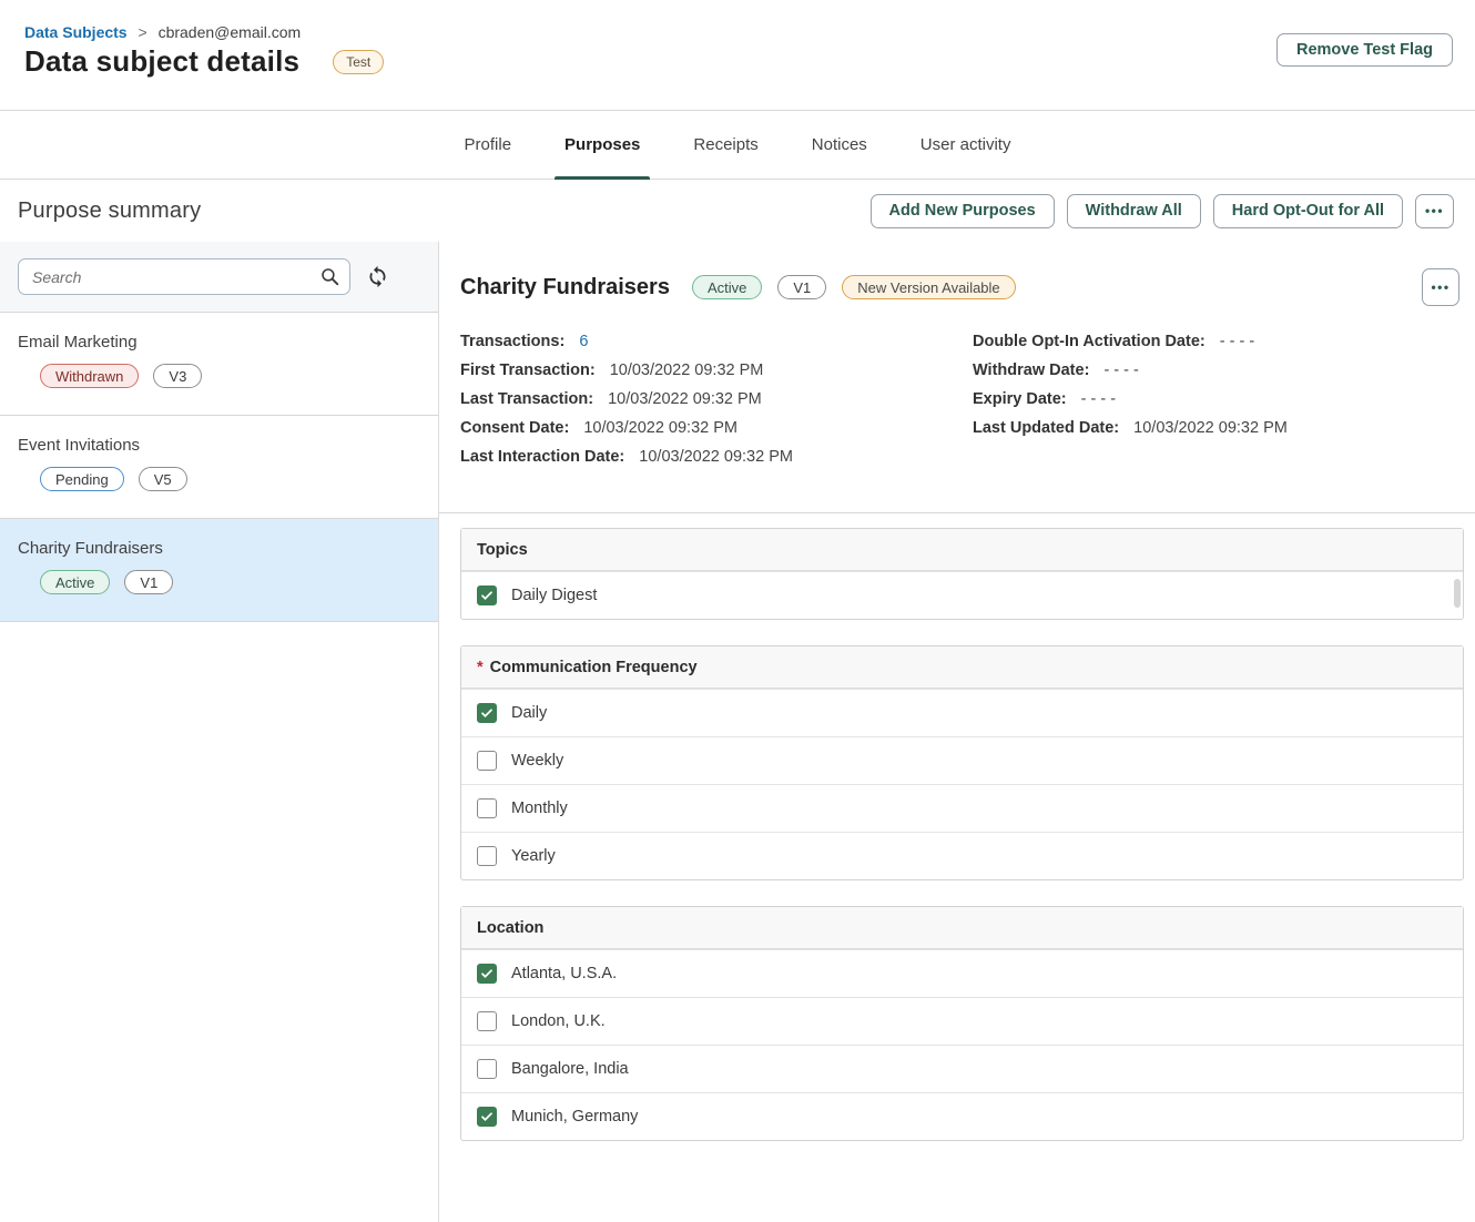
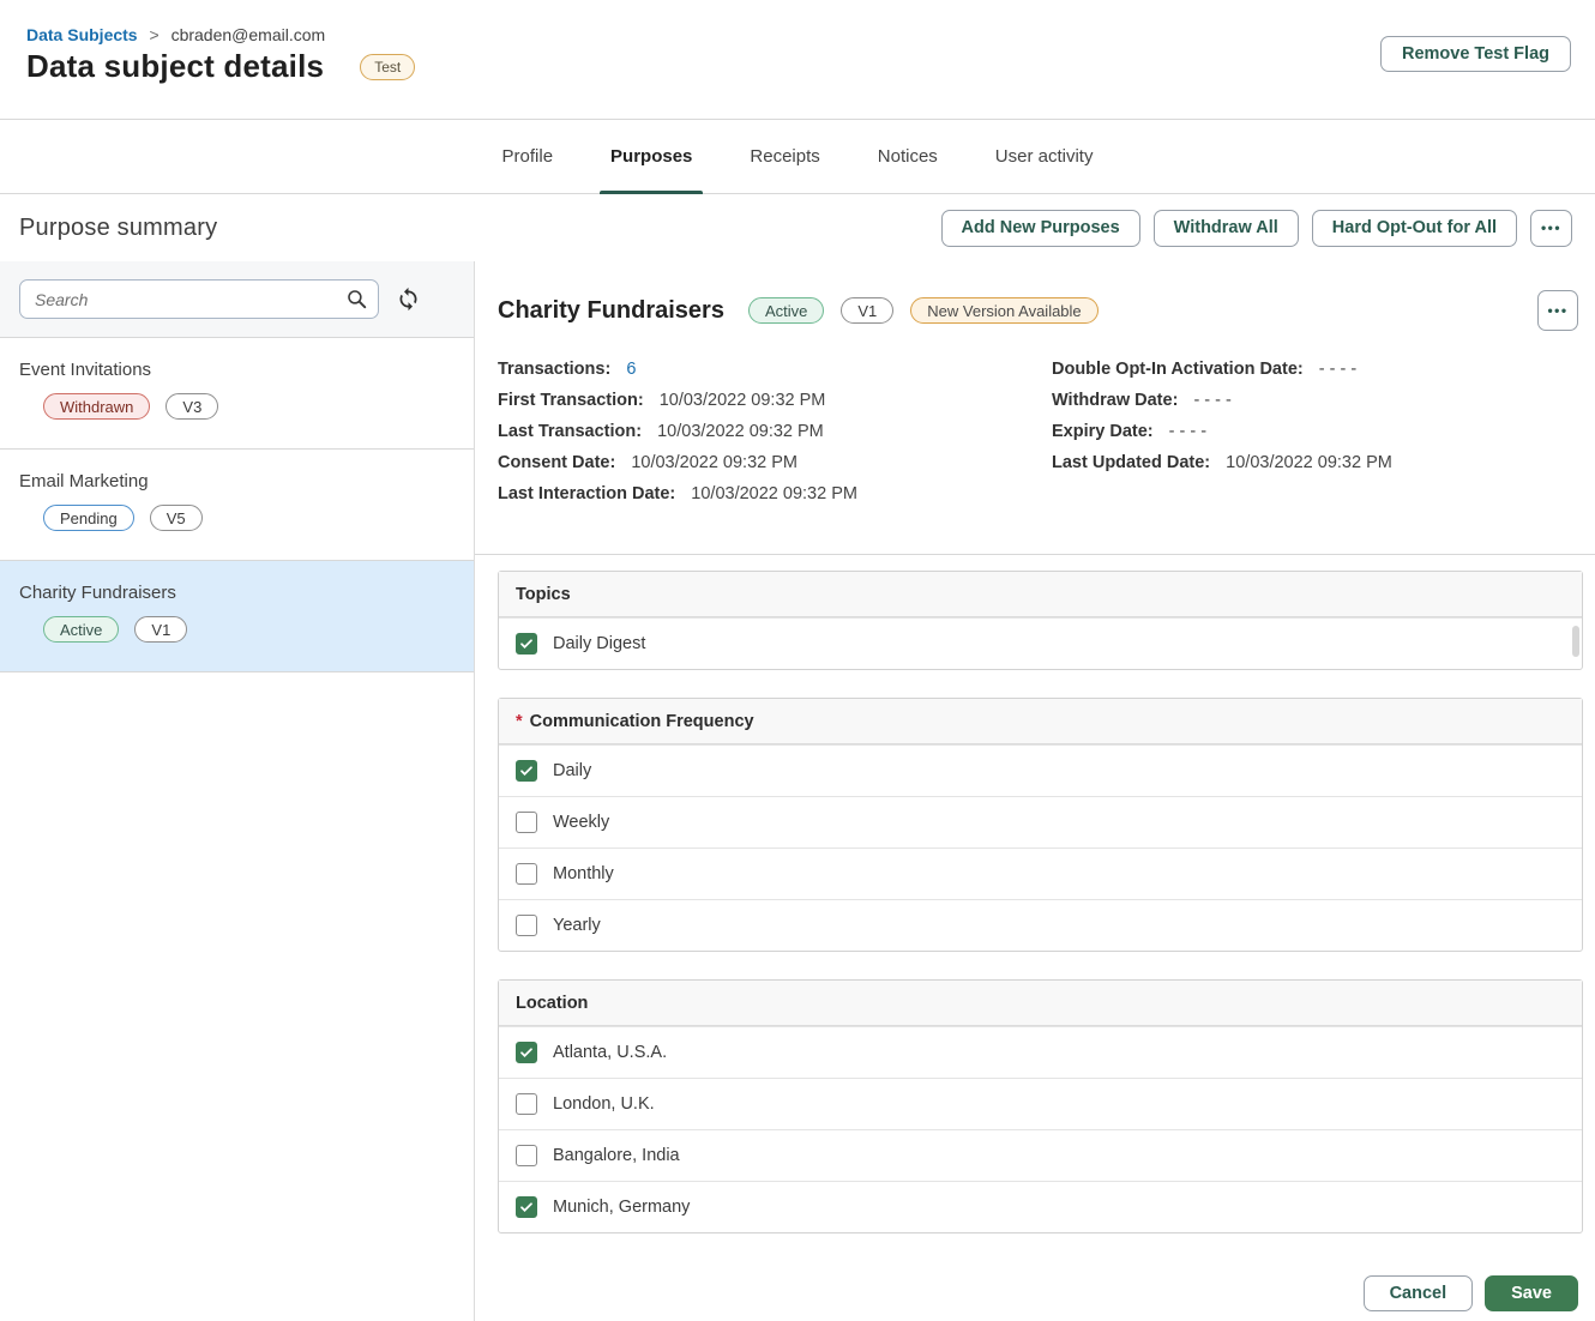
  Data Subjects > cbraden@email.com
  Data subject details
  Test
  Remove Test Flag
  Profile
  Purposes
  Receipts
  Notices
  User activity
  Purpose summary
  Add New Purposes
  Withdraw All
  Hard Opt-Out for All
  •••
  Search
- Email Marketing
+ Event Invitations
  Withdrawn
  V3
- Event Invitations
+ Email Marketing
  Pending
  V5
  Charity Fundraisers
  Active
  V1
  Charity Fundraisers
  Active
  V1
  New Version Available
  •••
  Transactions: 6
  First Transaction: 10/03/2022 09:32 PM
  Last Transaction: 10/03/2022 09:32 PM
  Consent Date: 10/03/2022 09:32 PM
  Last Interaction Date: 10/03/2022 09:32 PM
  Double Opt-In Activation Date: - - - -
  Withdraw Date: - - - -
  Expiry Date: - - - -
  Last Updated Date: 10/03/2022 09:32 PM
  Topics
  Daily Digest
  *
  Communication Frequency
  Daily
  Weekly
  Monthly
  Yearly
  Location
  Atlanta, U.S.A.
  London, U.K.
  Bangalore, India
  Munich, Germany
+ Cancel
+ Save
